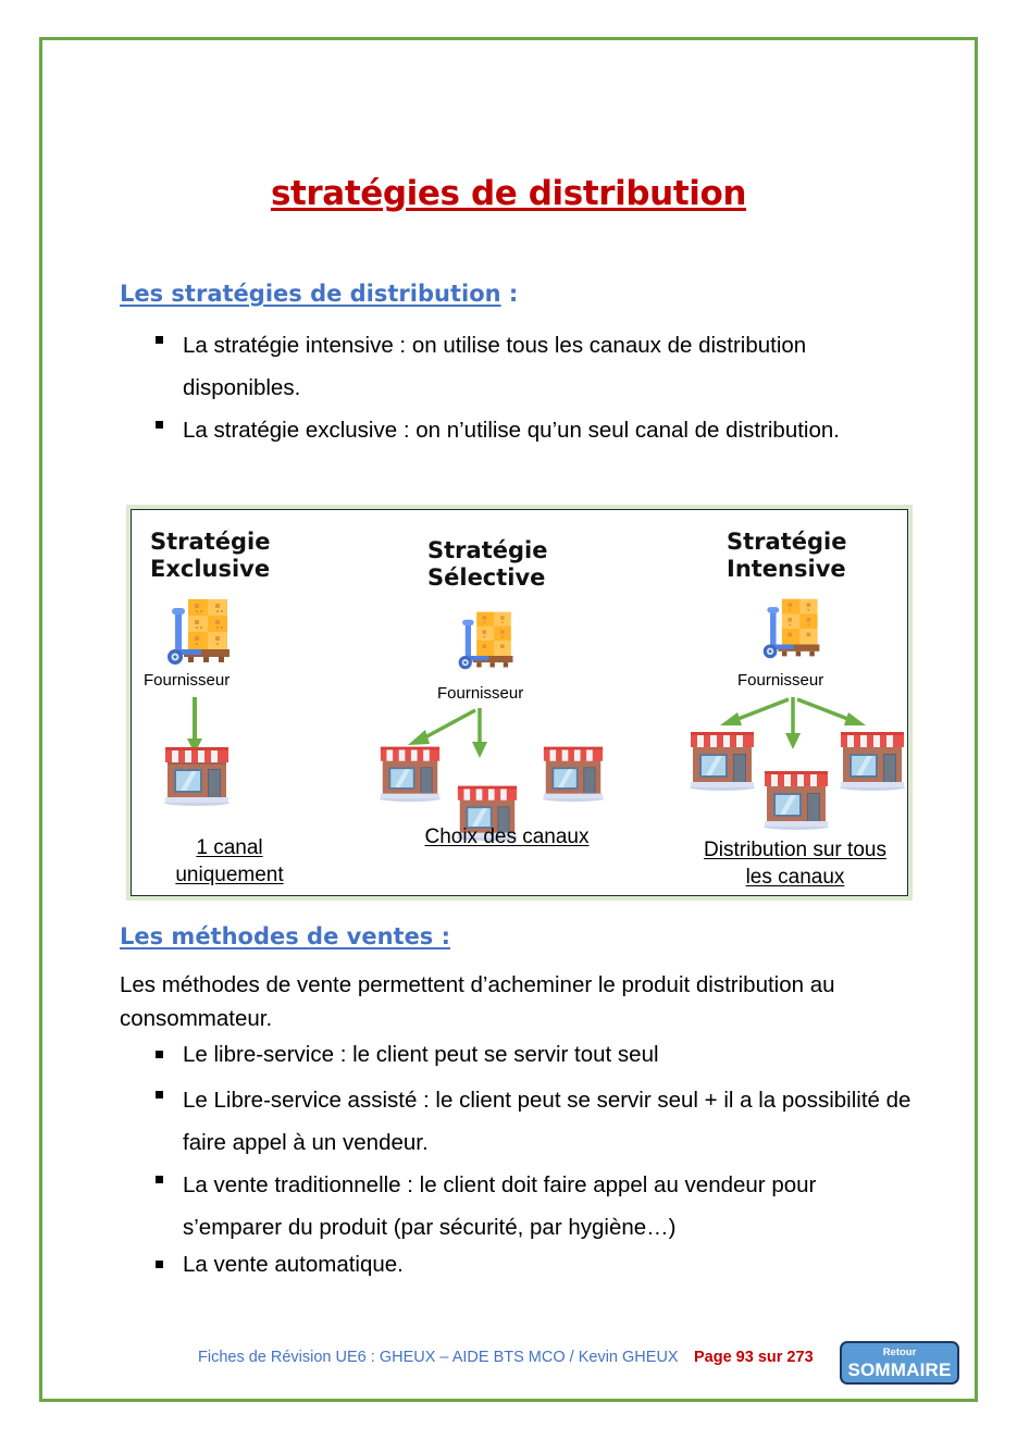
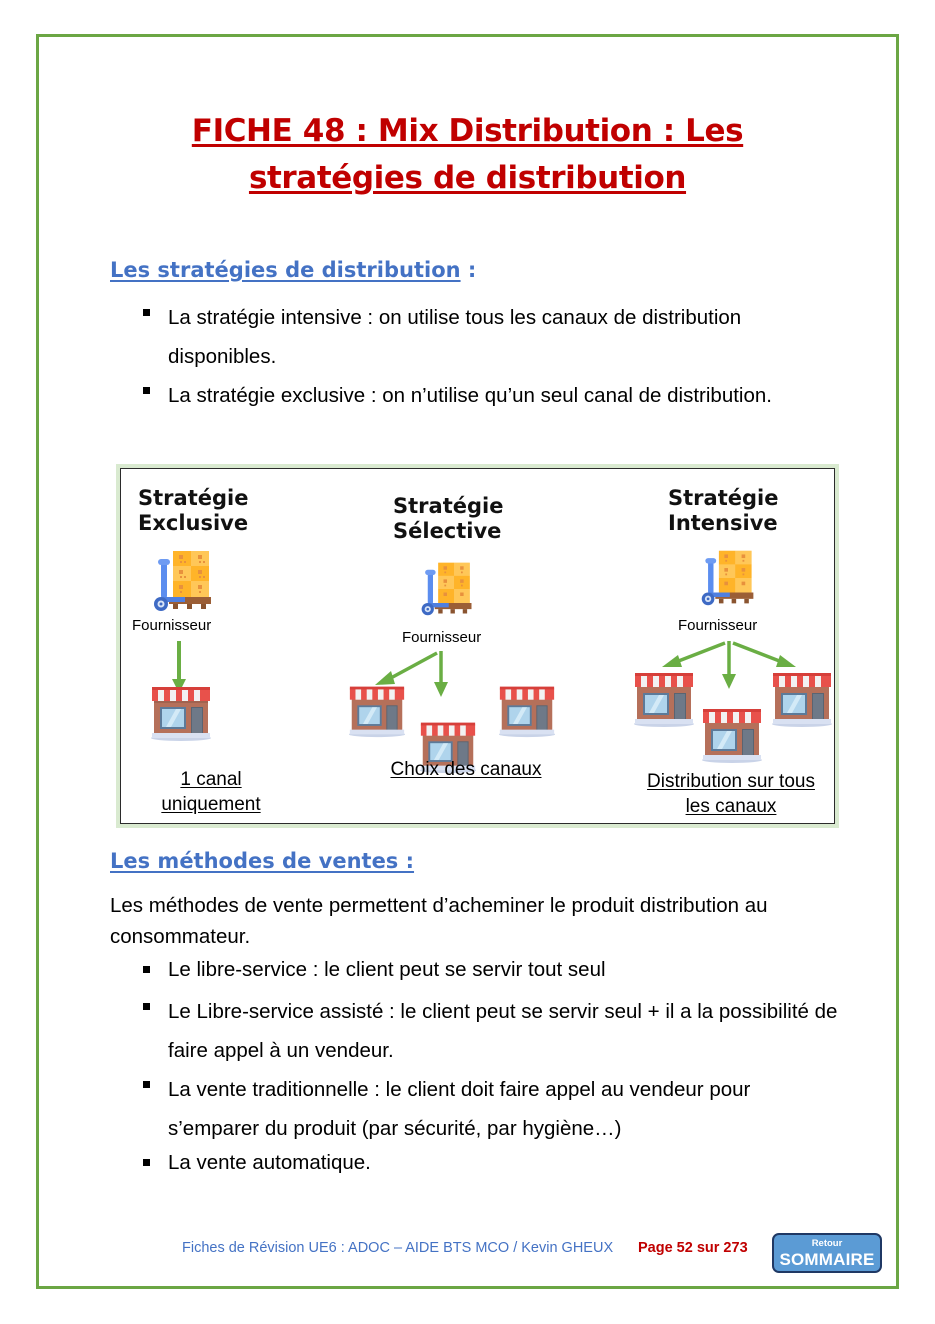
+ FICHE 48 : Mix Distribution : Les
  stratégies de distribution
  Les stratégies de distribution :
  La stratégie intensive : on utilise tous les canaux de distribution disponibles.
  La stratégie exclusive : on n’utilise qu’un seul canal de distribution.
  Stratégie
  Exclusive
  Stratégie
  Sélective
  Stratégie
  Intensive
  Fournisseur
  1 canal
  uniquement
  Fournisseur
  Choix des canaux
  Fournisseur
  Distribution sur tous
  les canaux
  Les méthodes de ventes :
  Les méthodes de vente permettent d’acheminer le produit distribution au consommateur.
  Le libre-service : le client peut se servir tout seul
  Le Libre-service assisté : le client peut se servir seul + il a la possibilité de faire appel à un vendeur.
  La vente traditionnelle : le client doit faire appel au vendeur pour s’emparer du produit (par sécurité, par hygiène…)
  La vente automatique.
- Fiches de Révision UE6 : GHEUX – AIDE BTS MCO / Kevin GHEUX
+ Fiches de Révision UE6 : ADOC – AIDE BTS MCO / Kevin GHEUX
- Page 93 sur 273
+ Page 52 sur 273
  Retour
  SOMMAIRE
